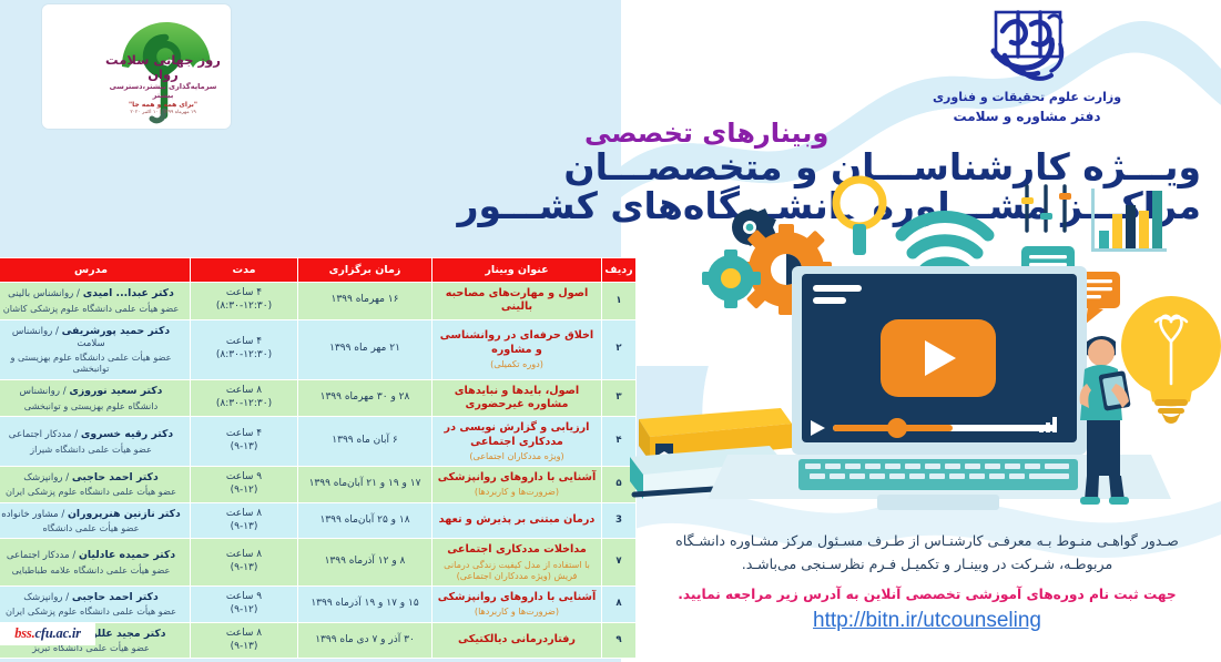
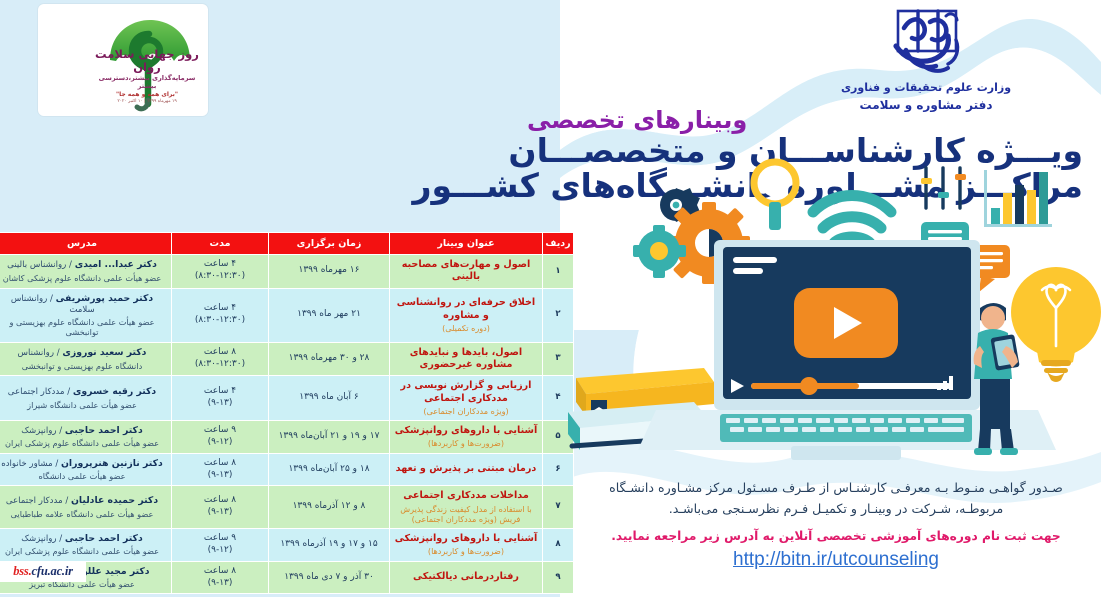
  روز جهانی سلامت روان
  سرمایه‌گذاری بیشتر،دسترسی بیشتر
  وزارت علوم تحقیقات و فناوری
  دفتر مشاوره و سلامت
  وبینارهای تخصصی
  ویـــژه کارشناســـان و متخصصـــان
  مراـــز مشـــاورنشـــگاه‌های کشـــور
  ردیف	عنوان وبینار	زمان برگزاری	مدت	مدرس
  ۱	اصول و مهارت‌های مصاحبه بالینی	۱۶ مهرماه ۱۳۹۹	۴ ساعت(۸:۳۰-۱۲:۳۰)	دکتر عبدا... امیدی / روانشناس بالینیعضو هیأت علمی دانشگاه علوم پزشکی کاشان
  ۲	اخلاق حرفه‌ای در روانشناسی و مشاوره(دوره تکمیلی)	۲۱ مهر ماه ۱۳۹۹	۴ ساعت(۸:۳۰-۱۲:۳۰)	دکتر حمید پورشریفی / روانشناس سلامتعضو هیأت علمی دانشگاه علوم بهزیستی و توانبخشی
  ۳	اصول، بایدها و نبایدهای مشاوره غیرحضوری	۲۸ و ۳۰ مهرماه ۱۳۹۹	۸ ساعت(۸:۳۰-۱۲:۳۰)	دکتر سعید نوروزی / روانشناسدانشگاه علوم بهزیستی و توانبخشی
  ۴	ارزیابی و گزارش نویسی در مددکاری اجتماعی(ویژه مددکاران اجتماعی)	۶ آبان ماه ۱۳۹۹	۴ ساعت(۹-۱۳)	دکتر رقیه خسروی / مددکار اجتماعیعضو هیأت علمی دانشگاه شیراز
  ۵	آشنایی با داروهای روانپزشکی(ضرورت‌ها و کاربردها)	۱۷ و ۱۹ و ۲۱ آبان‌ماه ۱۳۹۹	۹ ساعت(۹-۱۲)	دکتر احمد حاجبی / روانپزشکعضو هیأت علمی دانشگاه علوم پزشکی ایران
- 3	درمان مبتنی بر پذیرش و تعهد	۱۸ و ۲۵ آبان‌ماه ۱۳۹۹	۸ ساعت(۹-۱۳)	دکتر نازنین هنرپروران / مشاور خانوادهعضو هیأت علمی دانشگاه
+ ۶	درمان مبتنی بر پذیرش و تعهد	۱۸ و ۲۵ آبان‌ماه ۱۳۹۹	۸ ساعت(۹-۱۳)	دکتر نازنین هنرپروران / مشاور خانوادهعضو هیأت علمی دانشگاه
- ۷	مداخلات مددکاری اجتماعیبا استفاده از مدل کیفیت زندگی درمانی فریش (ویژه مددکاران اجتماعی)	۸ و ۱۲ آذرماه ۱۳۹۹	۸ ساعت(۹-۱۳)	دکتر حمیده عادلیان / مددکار اجتماعیعضو هیأت علمی دانشگاه علامه طباطبایی
+ ۷	مداخلات مددکاری اجتماعیبا استفاده از مدل کیفیت زندگی پذیرش فریش (ویژه مددکاران اجتماعی)	۸ و ۱۲ آذرماه ۱۳۹۹	۸ ساعت(۹-۱۳)	دکتر حمیده عادلیان / مددکار اجتماعیعضو هیأت علمی دانشگاه علامه طباطبایی
  ۸	آشنایی با داروهای روانپزشکی(ضرورت‌ها و کاربردها)	۱۵ و ۱۷ و ۱۹ آذرماه ۱۳۹۹	۹ ساعت(۹-۱۲)	دکتر احمد حاجبی / روانپزشکعضو هیأت علمی دانشگاه علوم پزشکی ایران
  ۹	رفتاردرمانی دیالکتیکی	۳۰ آذر و ۷ دی ماه ۱۳۹۹	۸ ساعت(۹-۱۳)	دکتر مجید عللعضو هیأت علمی دانشگاه تبریز
  bss.
  cfu.ac.ir
  صـدور گواهـی منـوط بـه معرفـی کارشنـاس از طـرف مسـئول مرکز مشـاوره دانشـگاه مربوطـه، شـرکت در وبینـار و تکمیـل فـرم نظرسـنجی می‌باشـد.
  جهت ثبت نام دوره‌های آموزشی تخصصی آنلاین به آدرس زیر مراجعه نمایید.
  http://bitn.ir/utcounseling
